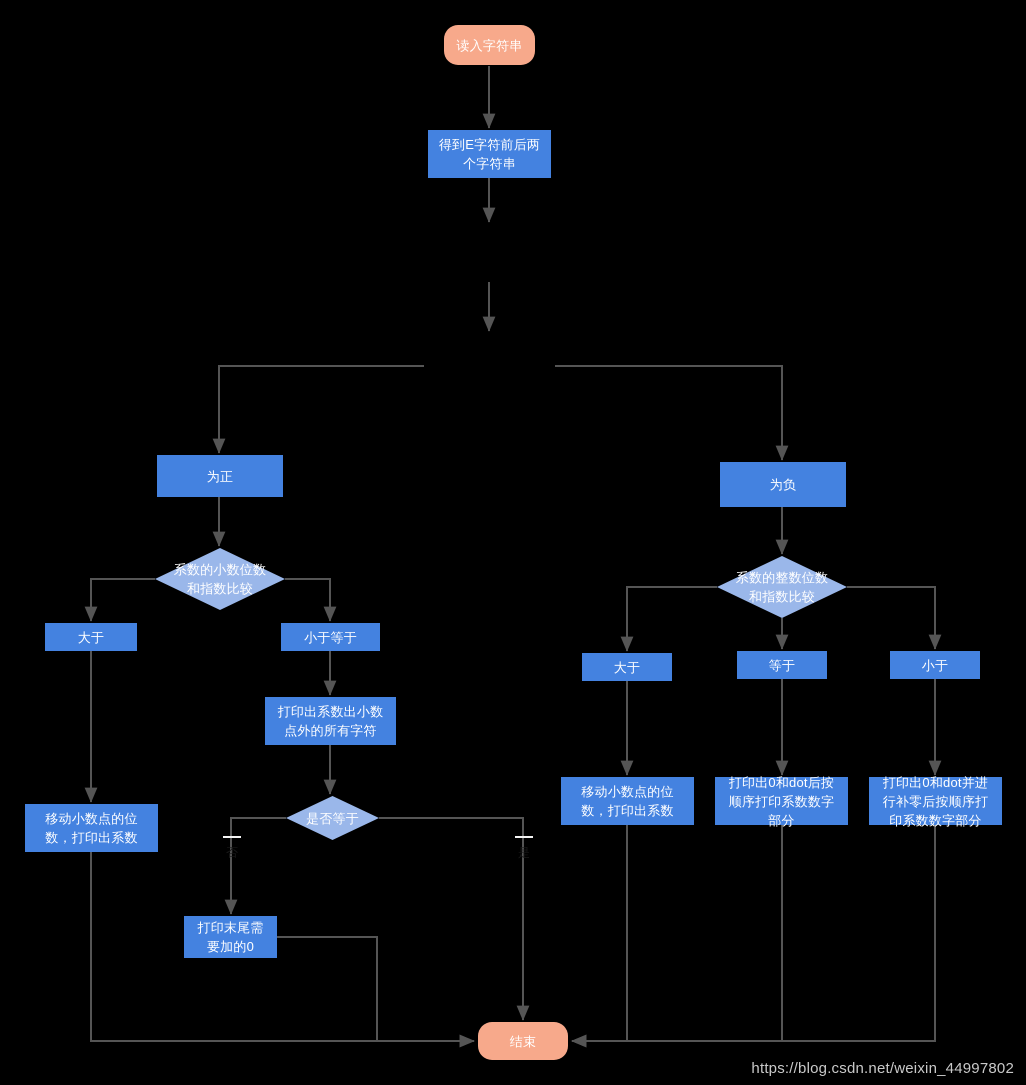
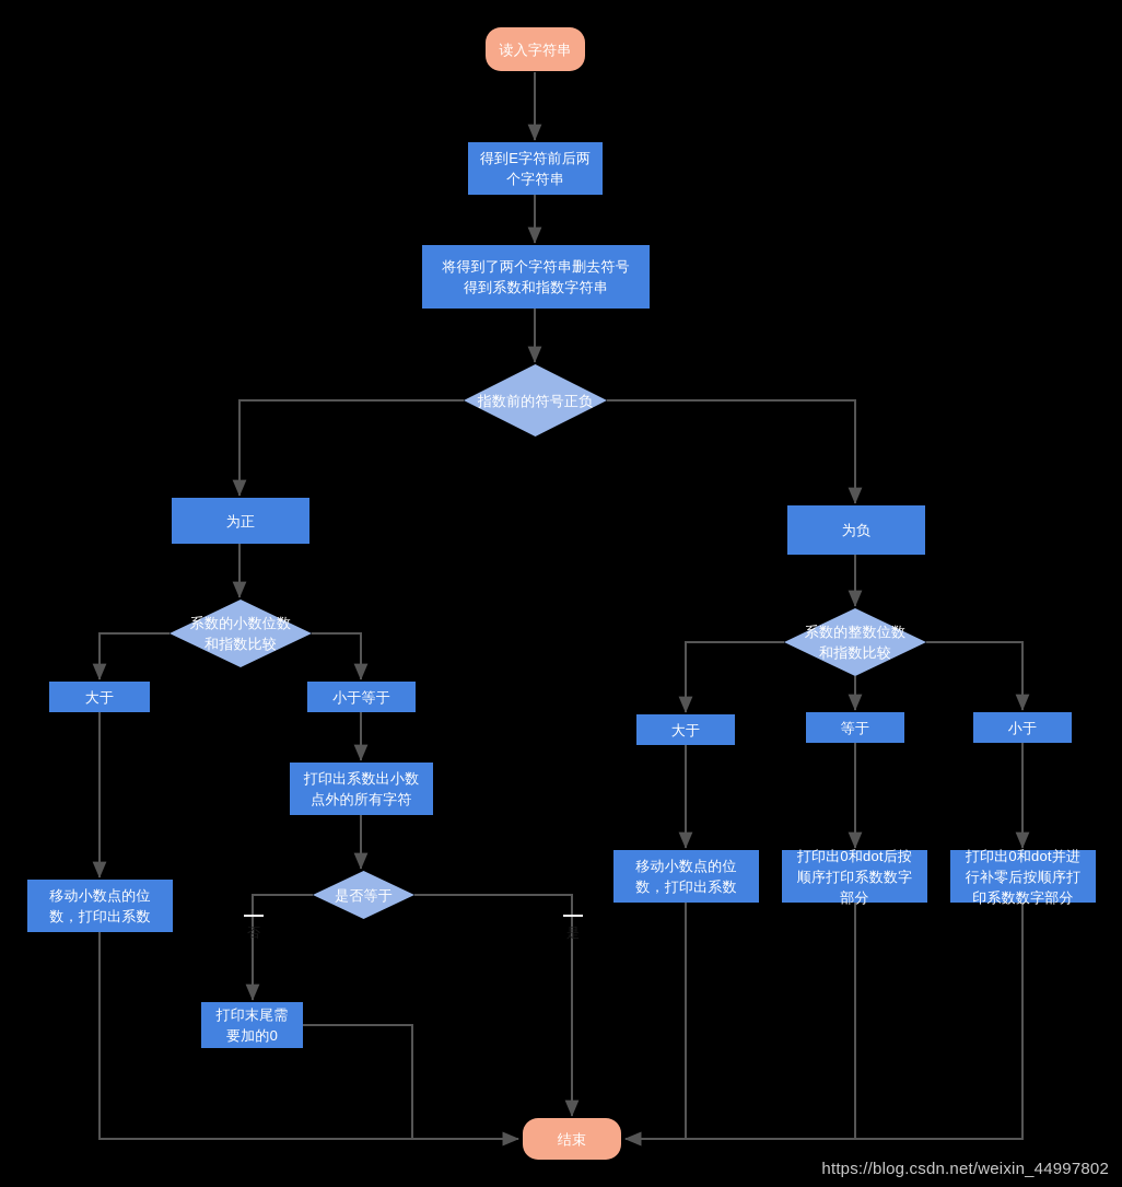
  读入字符串
  得到E字符前后两
  个字符串
+ 将得到了两个字符串删去符号
+ 得到系数和指数字符串
+ 指数前的符号正负
  为正
  为负
  系数的小数位数
  和指数比较
  系数的整数位数
  和指数比较
  大于
  小于等于
  大于
  等于
  小于
  打印出系数出小数
  点外的所有字符
  移动小数点的位
  数，打印出系数
  移动小数点的位
  数，打印出系数
  打印出0和dot后按
  顺序打印系数数字
  部分
  打印出0和dot并进
  行补零后按顺序打
  印系数数字部分
  是否等于
  打印末尾需
  要加的0
  结束
  https://blog.csdn.net/weixin_44997802
